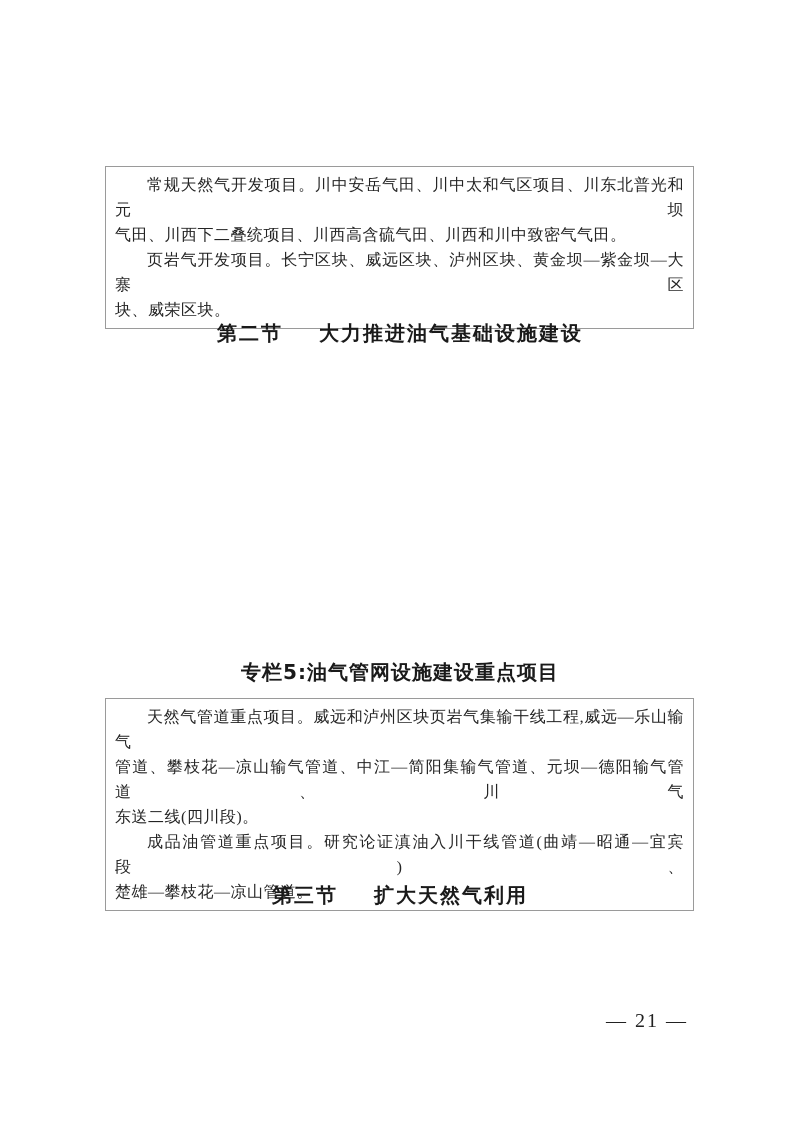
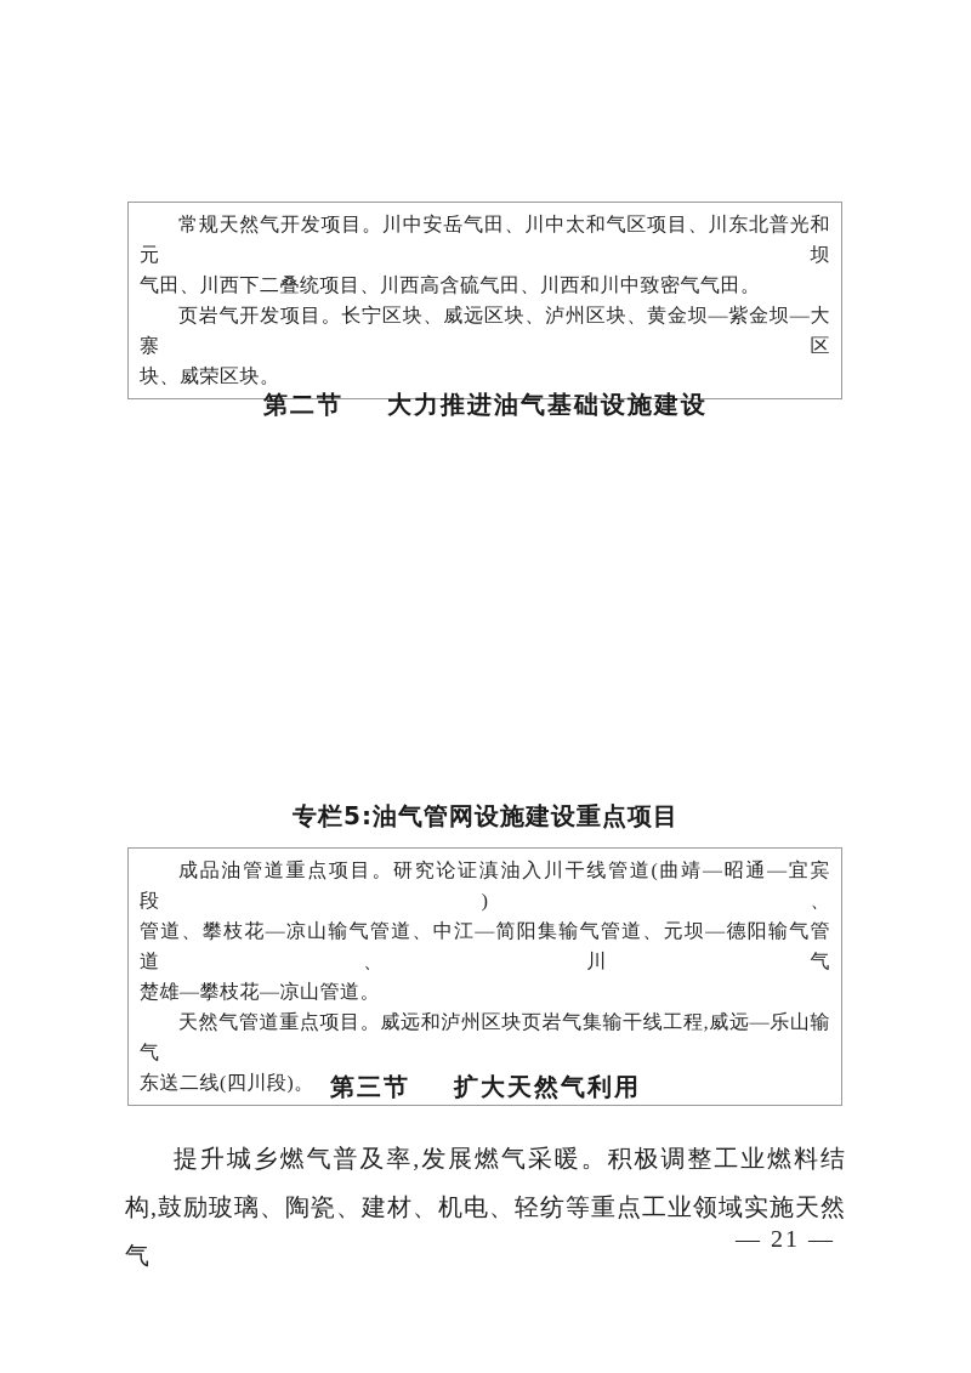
  常规天然气开发项目。川中安岳气田、川中太和气区项目、川东北普光和元坝
  气田、川西下二叠统项目、川西高含硫气田、川西和川中致密气气田。
  页岩气开发项目。长宁区块、威远区块、泸州区块、黄金坝—紫金坝—大寨区
  块、威荣区块。
  第二节 大力推进油气基础设施建设
  专栏5:油气管网设施建设重点项目
- 天然气管道重点项目。威远和泸州区块页岩气集输干线工程,威远—乐山输气
+ 成品油管道重点项目。研究论证滇油入川干线管道(曲靖—昭通—宜宾段)、
  管道、攀枝花—凉山输气管道、中江—简阳集输气管道、元坝—德阳输气管道、川气
- 东送二线(四川段)。
+ 楚雄—攀枝花—凉山管道。
- 成品油管道重点项目。研究论证滇油入川干线管道(曲靖—昭通—宜宾段)、
+ 天然气管道重点项目。威远和泸州区块页岩气集输干线工程,威远—乐山输气
- 楚雄—攀枝花—凉山管道。
+ 东送二线(四川段)。
  第三节 扩大天然气利用
+ 提升城乡燃气普及率,发展燃气采暖。积极调整工业燃料结
+ 构,鼓励玻璃、陶瓷、建材、机电、轻纺等重点工业领域实施天然气
  — 21 —
